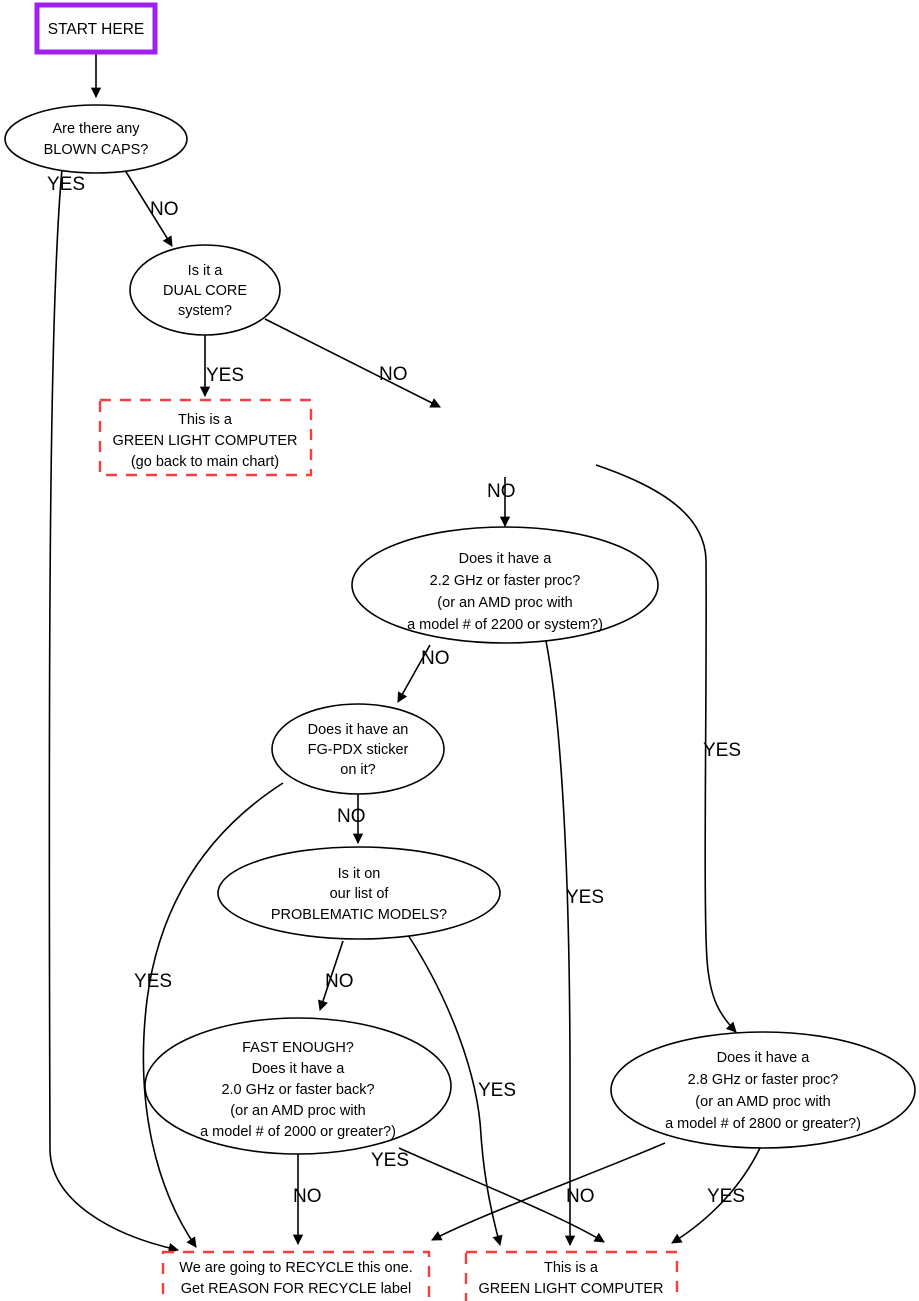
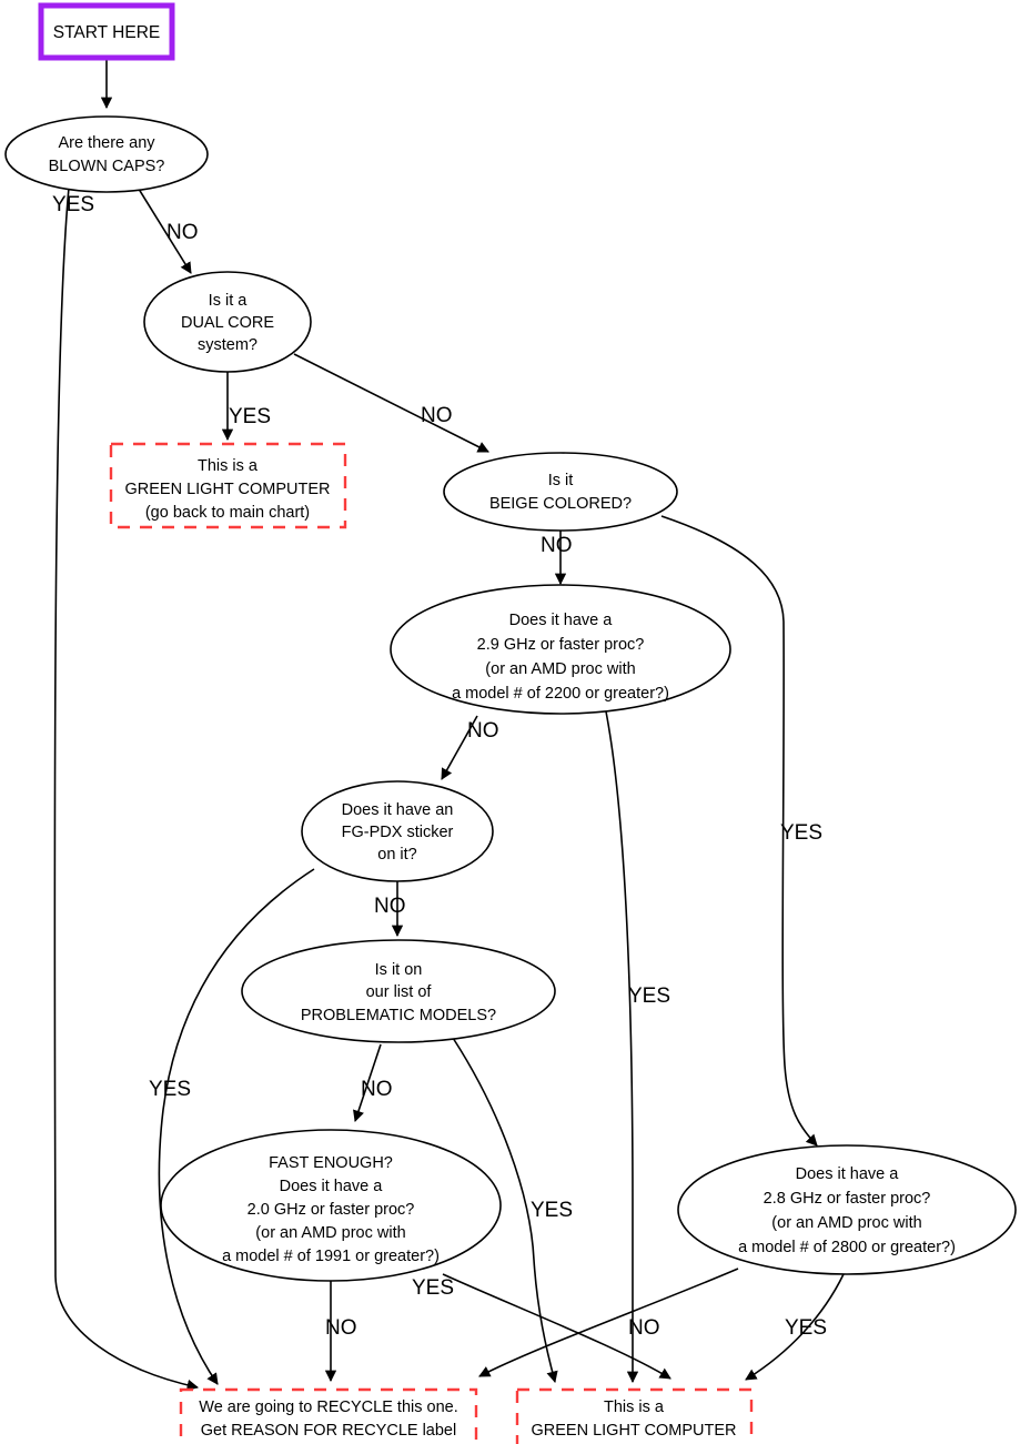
  YES
  NO
  YES
  NO
  NO
  YES
  NO
  YES
  NO
  YES
  NO
  YES
  NO
  YES
  NO
  YES
  START HERE
  Are there any
  BLOWN CAPS?
  Is it a
  DUAL CORE
  system?
  This is a
  GREEN LIGHT COMPUTER
  (go back to main chart)
+ Is it
+ BEIGE COLORED?
  Does it have a
- 2.2 GHz or faster proc?
+ 2.9 GHz or faster proc?
  (or an AMD proc with
- a model # of 2200 or system?)
+ a model # of 2200 or greater?)
  Does it have an
  FG-PDX sticker
  on it?
  Is it on
  our list of
  PROBLEMATIC MODELS?
  FAST ENOUGH?
  Does it have a
- 2.0 GHz or faster back?
+ 2.0 GHz or faster proc?
  (or an AMD proc with
- a model # of 2000 or greater?)
+ a model # of 1991 or greater?)
  Does it have a
  2.8 GHz or faster proc?
  (or an AMD proc with
  a model # of 2800 or greater?)
  We are going to RECYCLE this one.
  Get REASON FOR RECYCLE label
  This is a
  GREEN LIGHT COMPUTER
